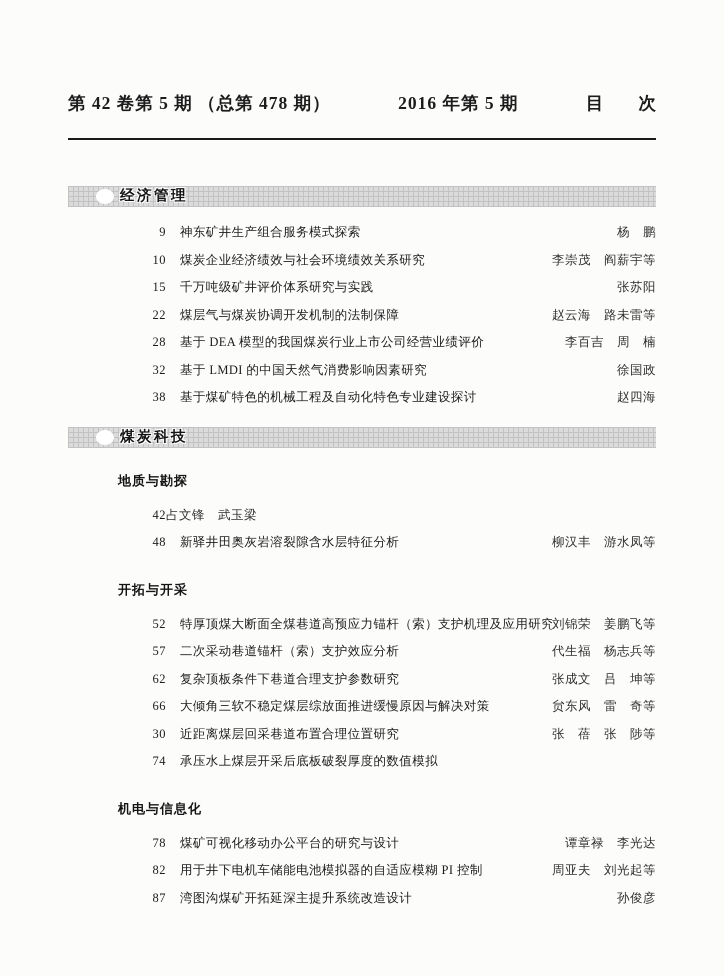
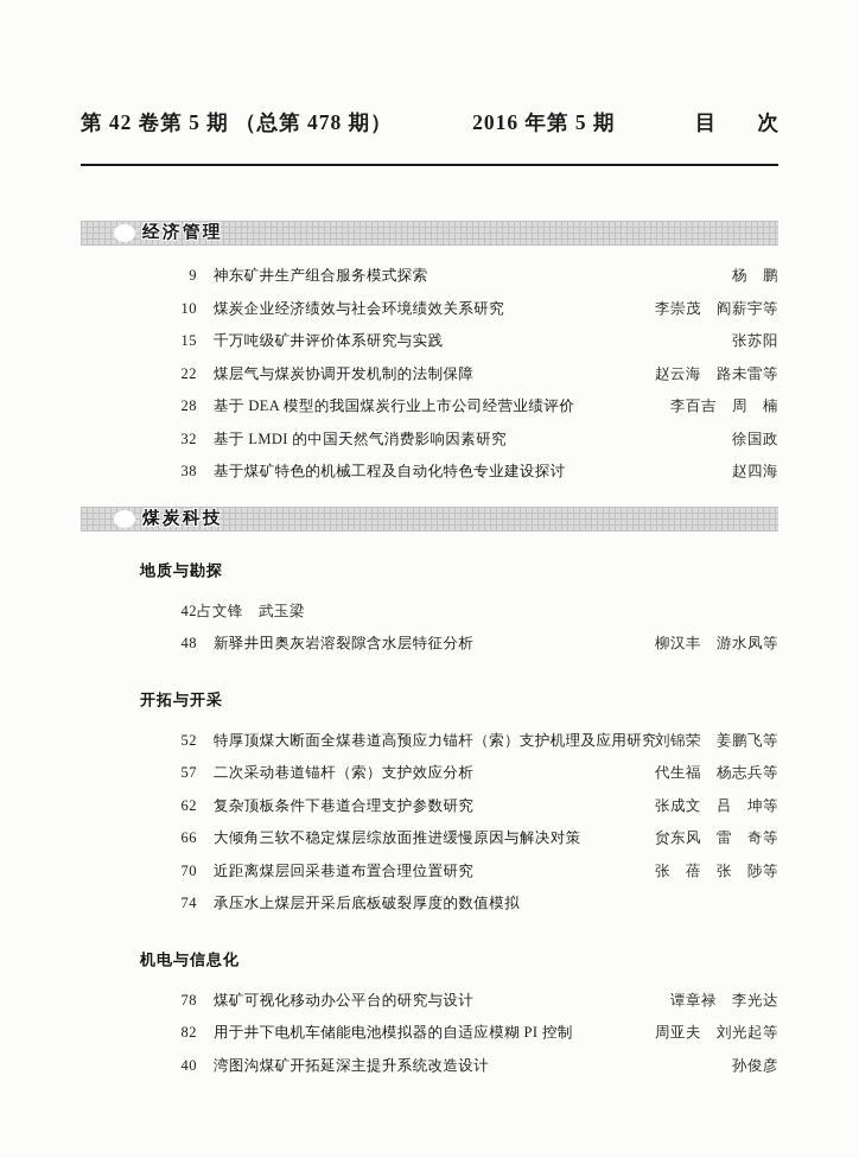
  第 42 卷第 5 期 （总第 478 期）
  2016 年第 5 期
  目 次
  经济管理
  9
  神东矿井生产组合服务模式探索
  杨 鹏
  10
  煤炭企业经济绩效与社会环境绩效关系研究
  李崇茂 阎薪宇等
  15
  千万吨级矿井评价体系研究与实践
  张苏阳
  22
  煤层气与煤炭协调开发机制的法制保障
  赵云海 路未雷等
  28
  基于 DEA 模型的我国煤炭行业上市公司经营业绩评价
  李百吉 周 楠
  32
  基于 LMDI 的中国天然气消费影响因素研究
  徐国政
  38
  基于煤矿特色的机械工程及自动化特色专业建设探讨
  赵四海
  煤炭科技
  地质与勘探
  42
  占文锋 武玉梁
  48
  新驿井田奥灰岩溶裂隙含水层特征分析
  柳汉丰 游水凤等
  开拓与开采
  52
  特厚顶煤大断面全煤巷道高预应力锚杆（索）支护机理及应用研究
  刘锦荣 姜鹏飞等
  57
  二次采动巷道锚杆（索）支护效应分析
  代生福 杨志兵等
  62
  复杂顶板条件下巷道合理支护参数研究
  张成文 吕 坤等
  66
  大倾角三软不稳定煤层综放面推进缓慢原因与解决对策
  贠东风 雷 奇等
- 30
+ 70
  近距离煤层回采巷道布置合理位置研究
  张 蓓 张 陟等
  74
  承压水上煤层开采后底板破裂厚度的数值模拟
  机电与信息化
  78
  煤矿可视化移动办公平台的研究与设计
  谭章禄 李光达
  82
  用于井下电机车储能电池模拟器的自适应模糊 PI 控制
  周亚夫 刘光起等
- 87
+ 40
  湾图沟煤矿开拓延深主提升系统改造设计
  孙俊彦
